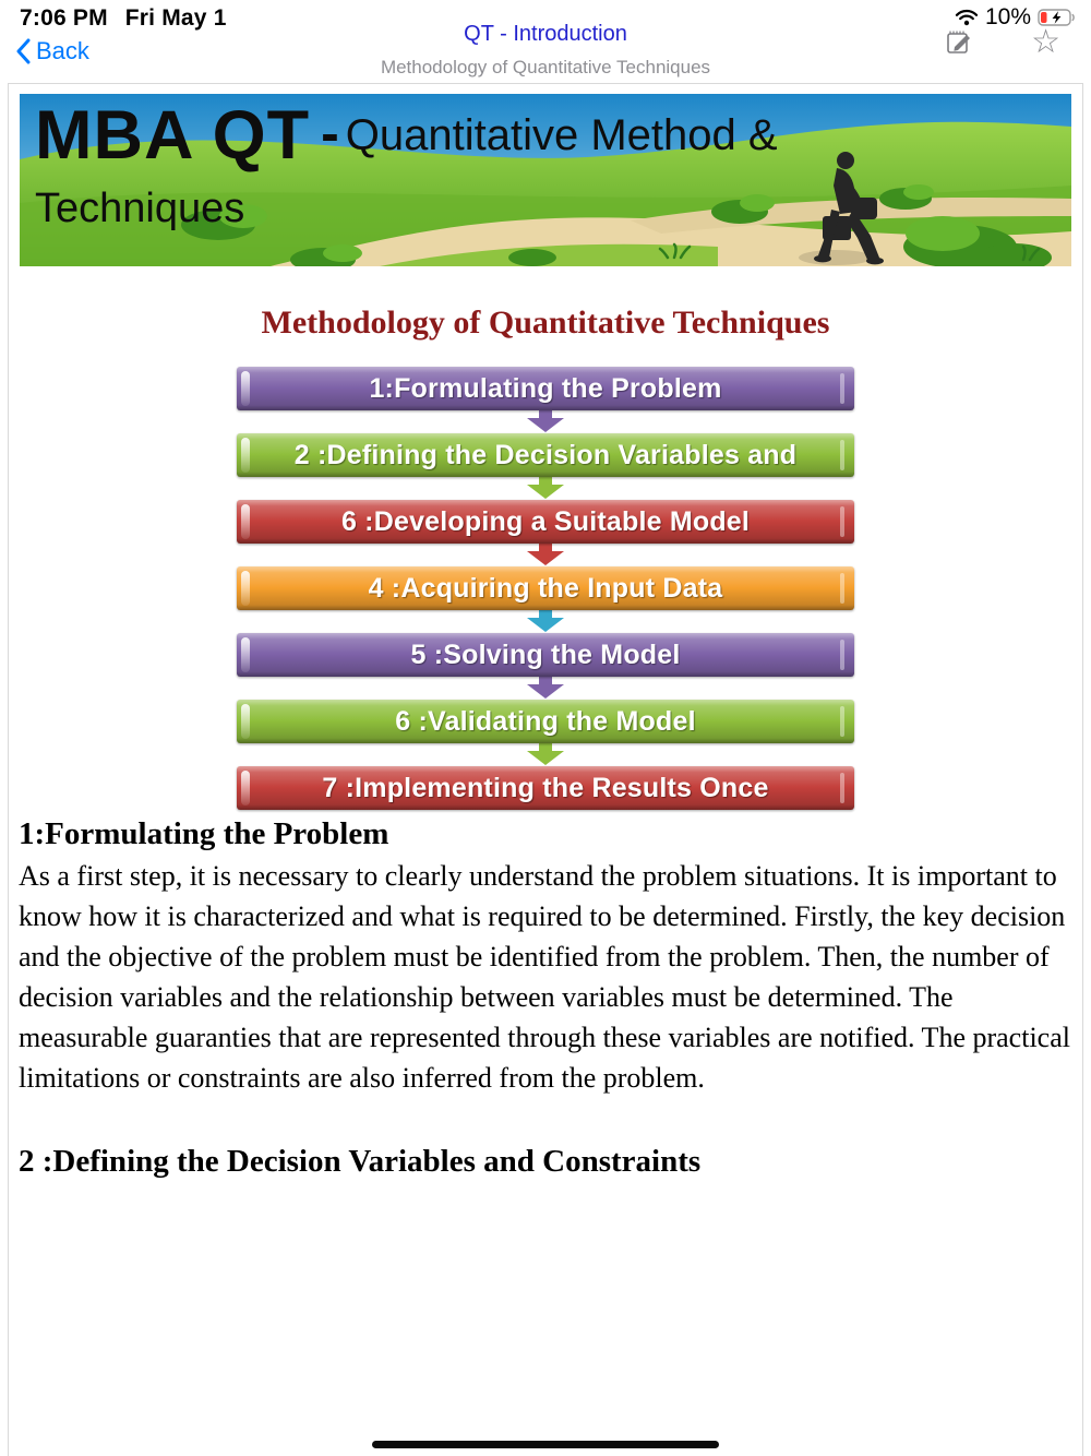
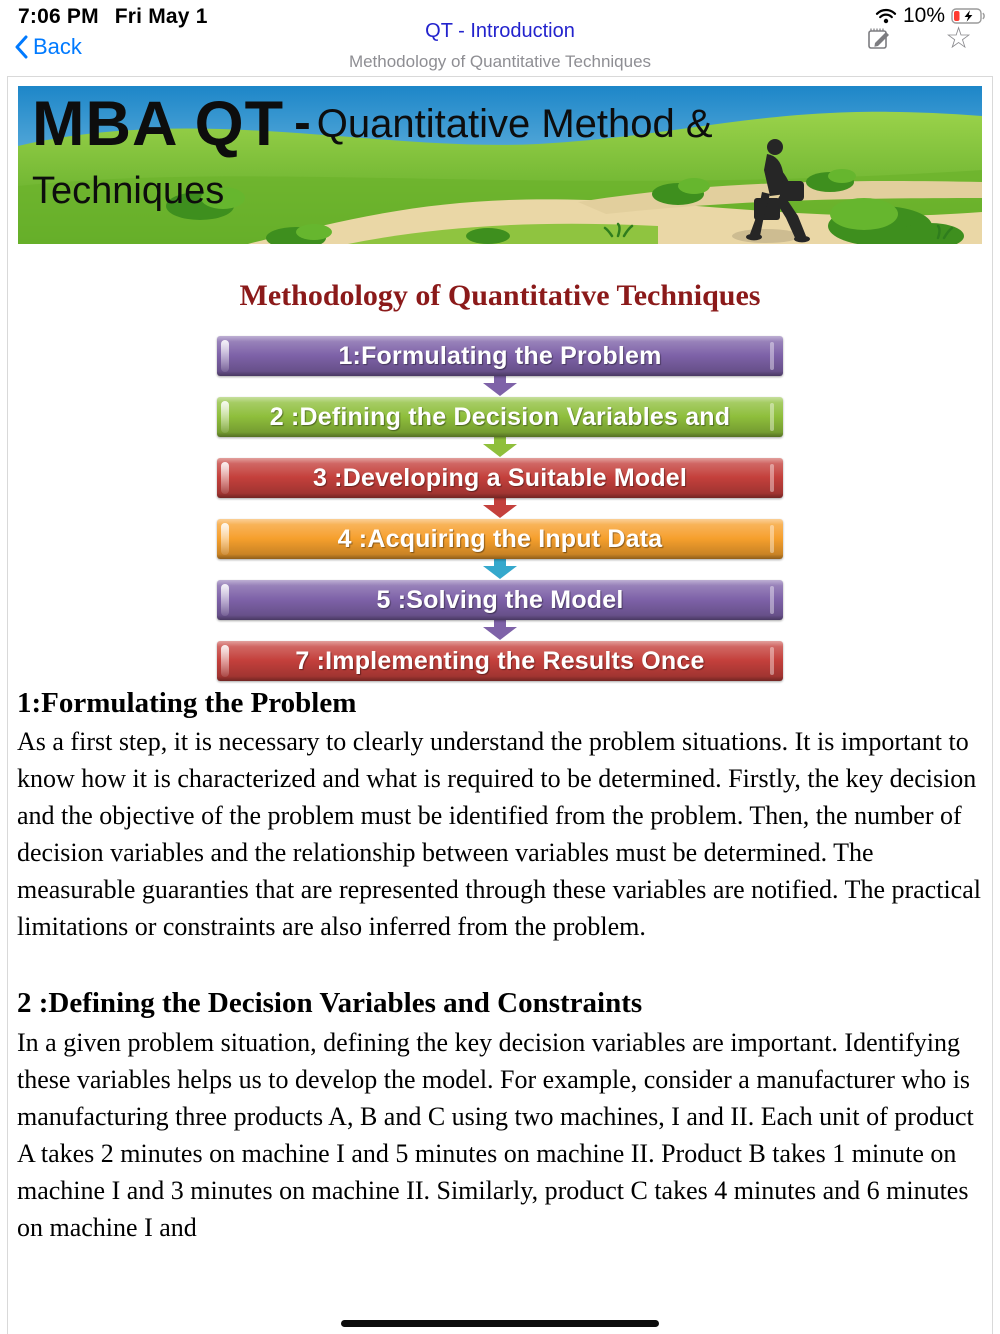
  7:06 PM Fri May 1
  10%
  Back
  QT - Introduction
  Methodology of Quantitative Techniques
  ☆
  MBA QT - Quantitative Method &
  Techniques
  Methodology of Quantitative Techniques
  1:Formulating the Problem
  2 :Defining the Decision Variables and
- 6 :Developing a Suitable Model
+ 3 :Developing a Suitable Model
  4 :Acquiring the Input Data
  5 :Solving the Model
- 6 :Validating the Model
  7 :Implementing the Results Once
  1:Formulating the Problem
  As a first step, it is necessary to clearly understand the problem situations. It is important to know how it is characterized and what is required to be determined. Firstly, the key decision and the objective of the problem must be identified from the problem. Then, the number of decision variables and the relationship between variables must be determined. The measurable guaranties that are represented through these variables are notified. The practical limitations or constraints are also inferred from the problem.
  2 :Defining the Decision Variables and Constraints
+ In a given problem situation, defining the key decision variables are important. Identifying these variables helps us to develop the model. For example, consider a manufacturer who is manufacturing three products A, B and C using two machines, I and II. Each unit of product A takes 2 minutes on machine I and 5 minutes on machine II. Product B takes 1 minute on machine I and 3 minutes on machine II. Similarly, product C takes 4 minutes and 6 minutes on machine I and
